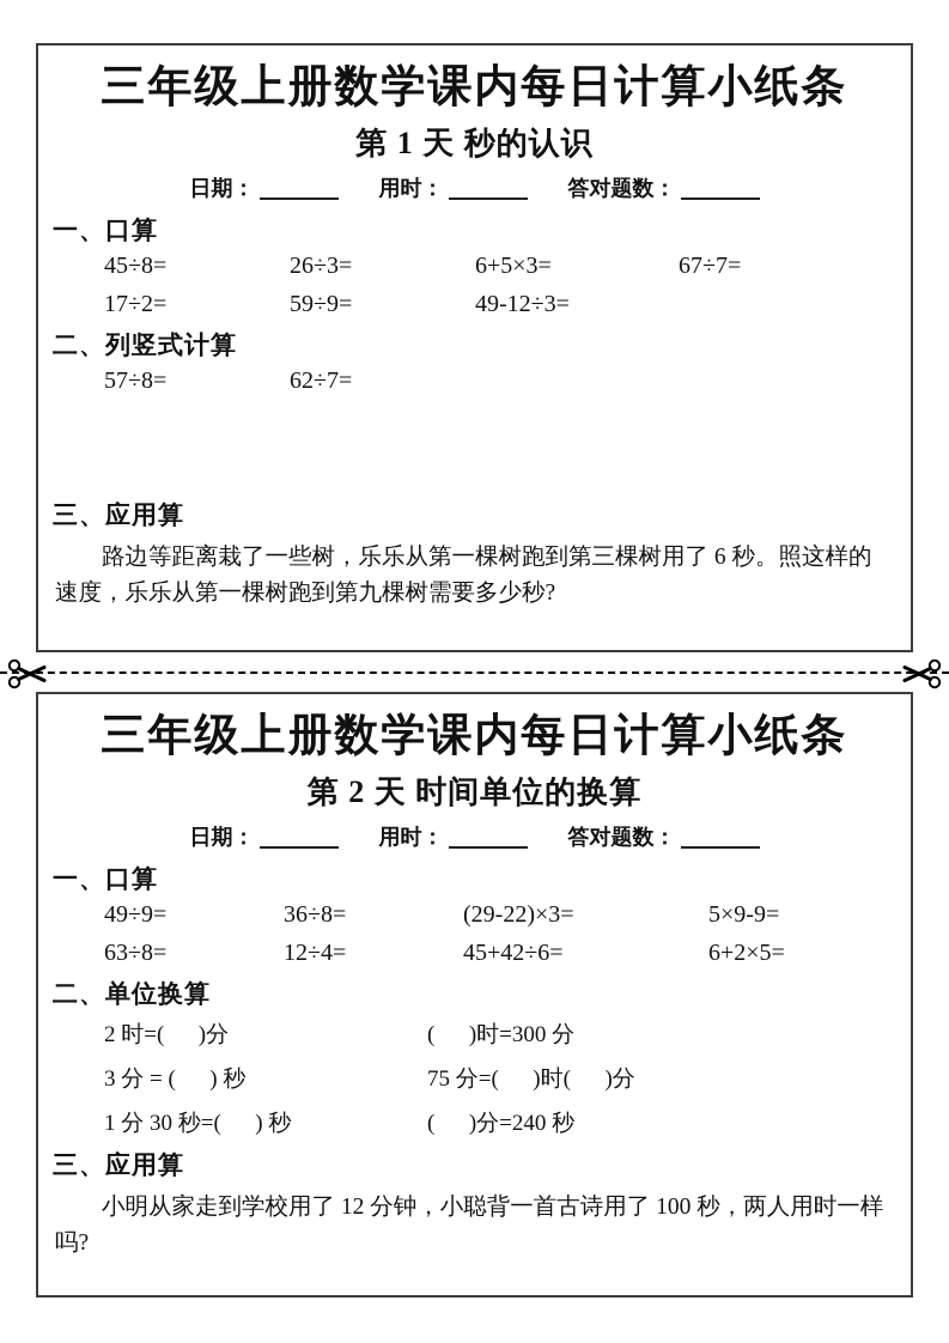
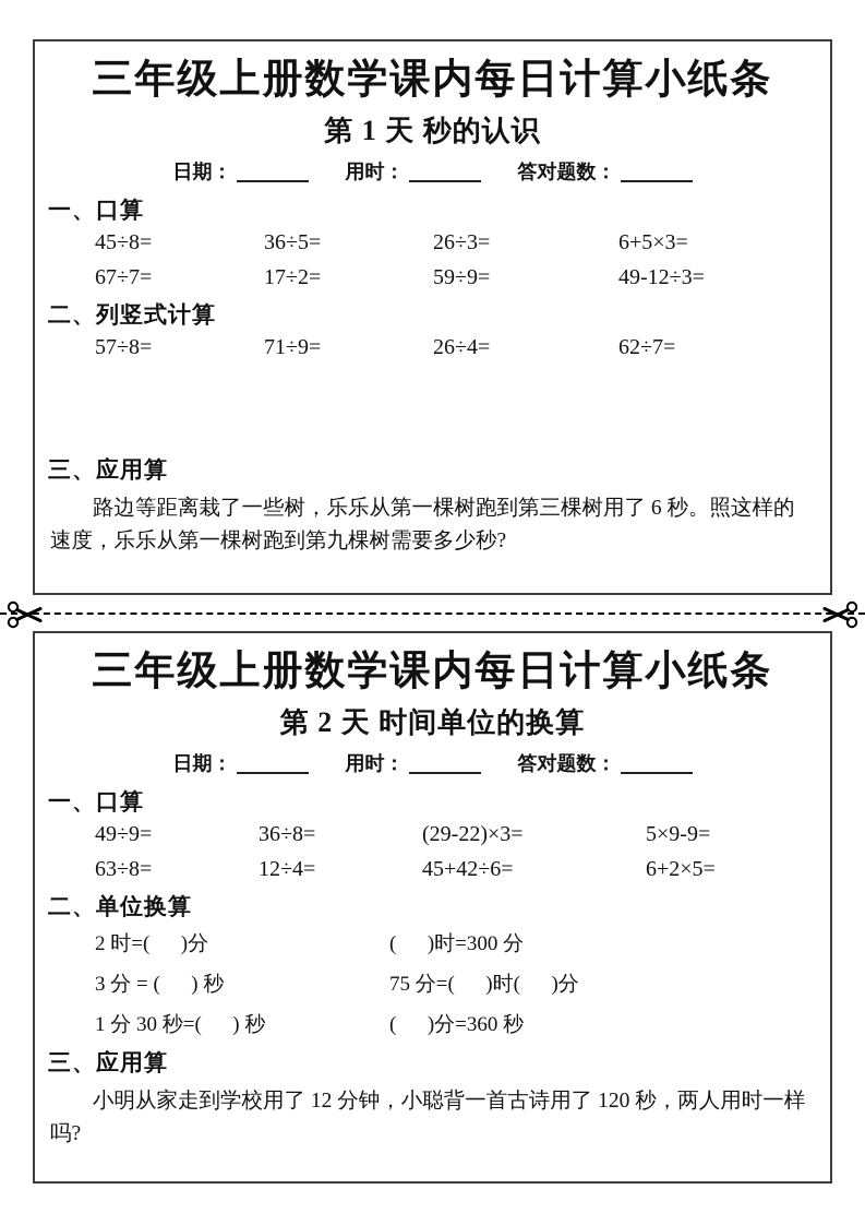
  三年级上册数学课内每日计算小纸条
  第 1 天 秒的认识
  日期：
  用时：
  答对题数：
  一、口算
  45÷8=
+ 36÷5=
  26÷3=
  6+5×3=
  67÷7=
  17÷2=
  59÷9=
  49-12÷3=
  二、列竖式计算
  57÷8=
+ 71÷9=
+ 26÷4=
  62÷7=
  三、应用算
  路边等距离栽了一些树，乐乐从第一棵树跑到第三棵树用了 6 秒。照这样的速度，乐乐从第一棵树跑到第九棵树需要多少秒?
  三年级上册数学课内每日计算小纸条
  第 2 天 时间单位的换算
  日期：
  用时：
  答对题数：
  一、口算
  49÷9=
  36÷8=
  (29-22)×3=
  5×9-9=
  63÷8=
  12÷4=
  45+42÷6=
  6+2×5=
  二、单位换算
  2 时=( )分
  ( )时=300 分
  3 分 = ( ) 秒
  75 分=( )时( )分
  1 分 30 秒=( ) 秒
- ( )分=240 秒
+ ( )分=360 秒
  三、应用算
- 小明从家走到学校用了 12 分钟，小聪背一首古诗用了 100 秒，两人用时一样吗?
+ 小明从家走到学校用了 12 分钟，小聪背一首古诗用了 120 秒，两人用时一样吗?
